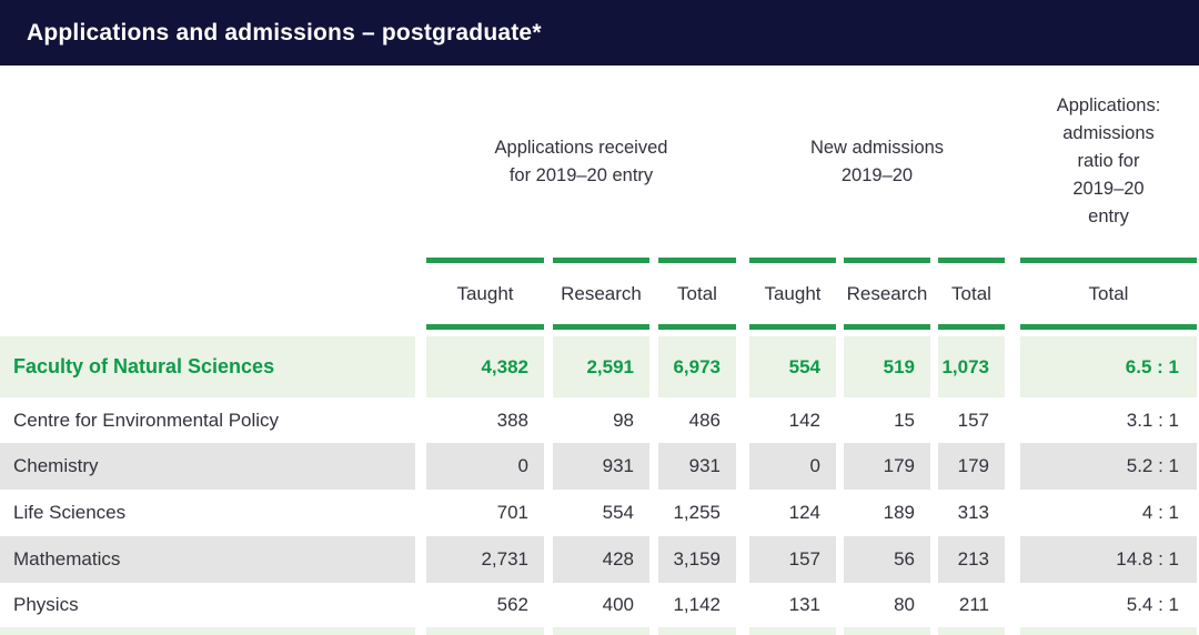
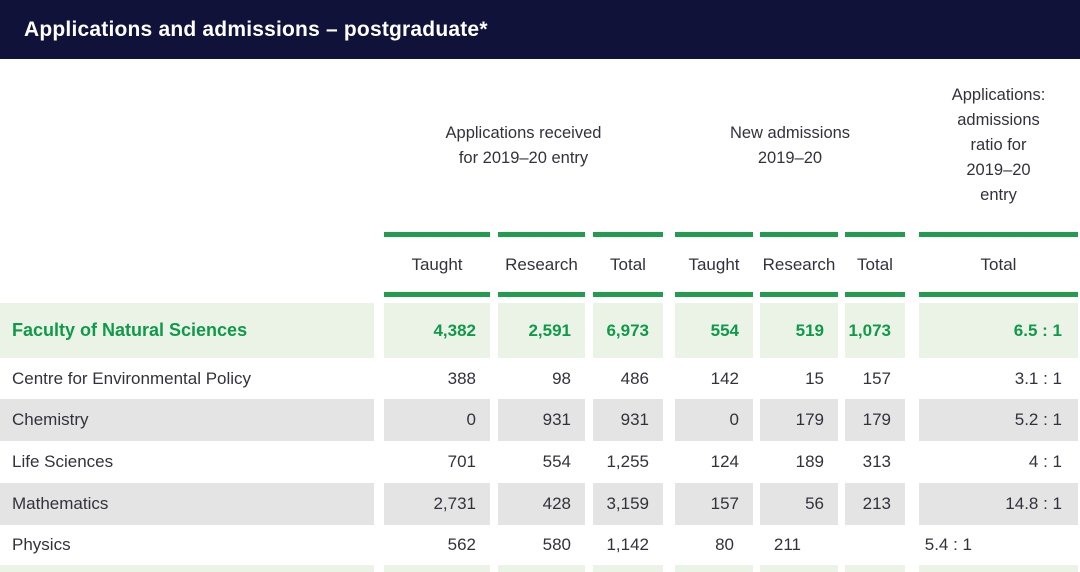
  Applications and admissions – postgraduate*
  Applications received
  for 2019–20 entry
  New admissions
  2019–20
  Applications:
  admissions
  ratio for
  2019–20
  entry
  Taught
  Research
  Total
  Taught
  Research
  Total
  Total
  Faculty of Natural Sciences
  4,382
  2,591
  6,973
  554
  519
  1,073
  6.5 : 1
  Centre for Environmental Policy
  388
  98
  486
  142
  15
  157
  3.1 : 1
  Chemistry
  0
  931
  931
  0
  179
  179
  5.2 : 1
  Life Sciences
  701
  554
  1,255
  124
  189
  313
  4 : 1
  Mathematics
  2,731
  428
  3,159
  157
  56
  213
  14.8 : 1
  Physics
  562
- 400
+ 580
  1,142
- 131
  80
  211
  5.4 : 1
